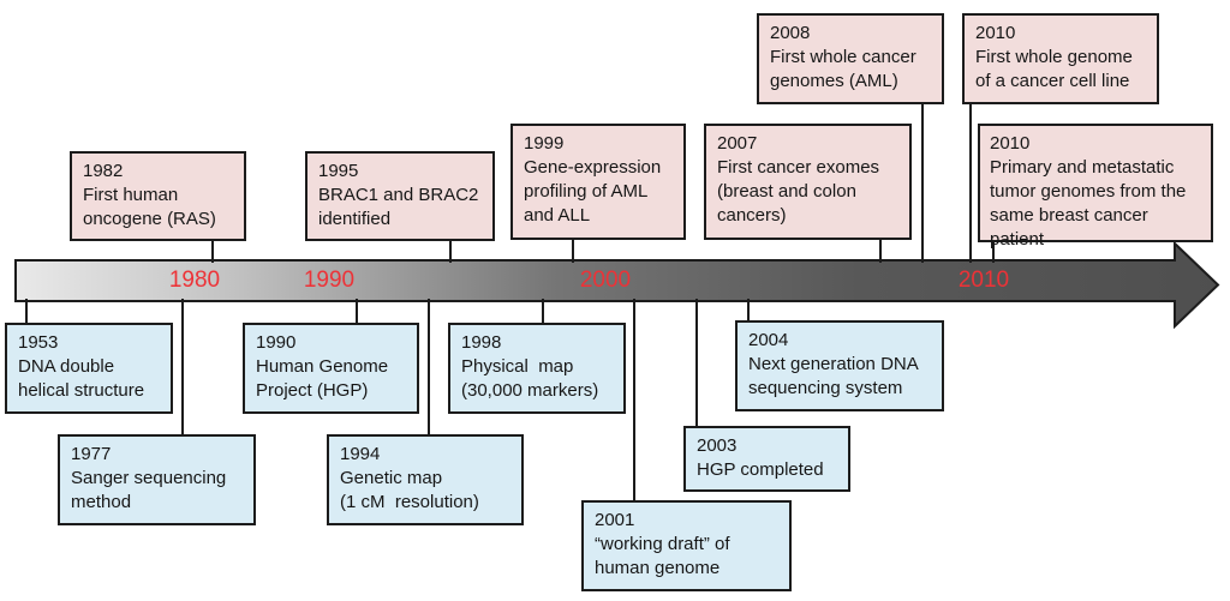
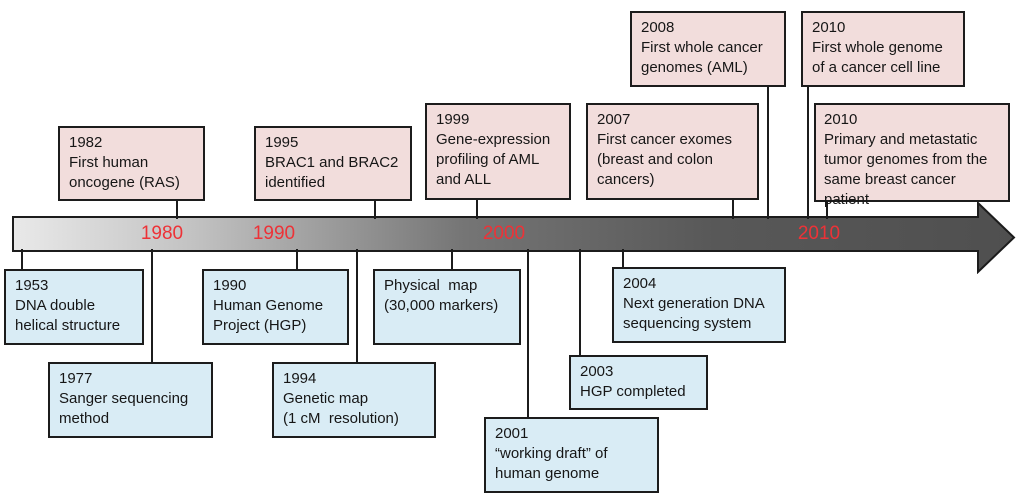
  1980
  1990
  2000
  2010
  1982
  First human
  oncogene (RAS)
  1995
  BRAC1 and BRAC2
  identified
  1999
  Gene-expression
  profiling of AML
  and ALL
  2007
  First cancer exomes
  (breast and colon
  cancers)
  2008
  First whole cancer
  genomes (AML)
  2010
  First whole genome
  of a cancer cell line
  2010
  Primary and metastatic
  tumor genomes from the
  same breast cancer patient
  1953
  DNA double
  helical structure
  1977
  Sanger sequencing
  method
  1990
  Human Genome
  Project (HGP)
  1994
  Genetic map
  (1 cM resolution)
- 1998
  Physical map
  (30,000 markers)
  2001
  “working draft” of
  human genome
  2003
  HGP completed
  2004
  Next generation DNA
  sequencing system
